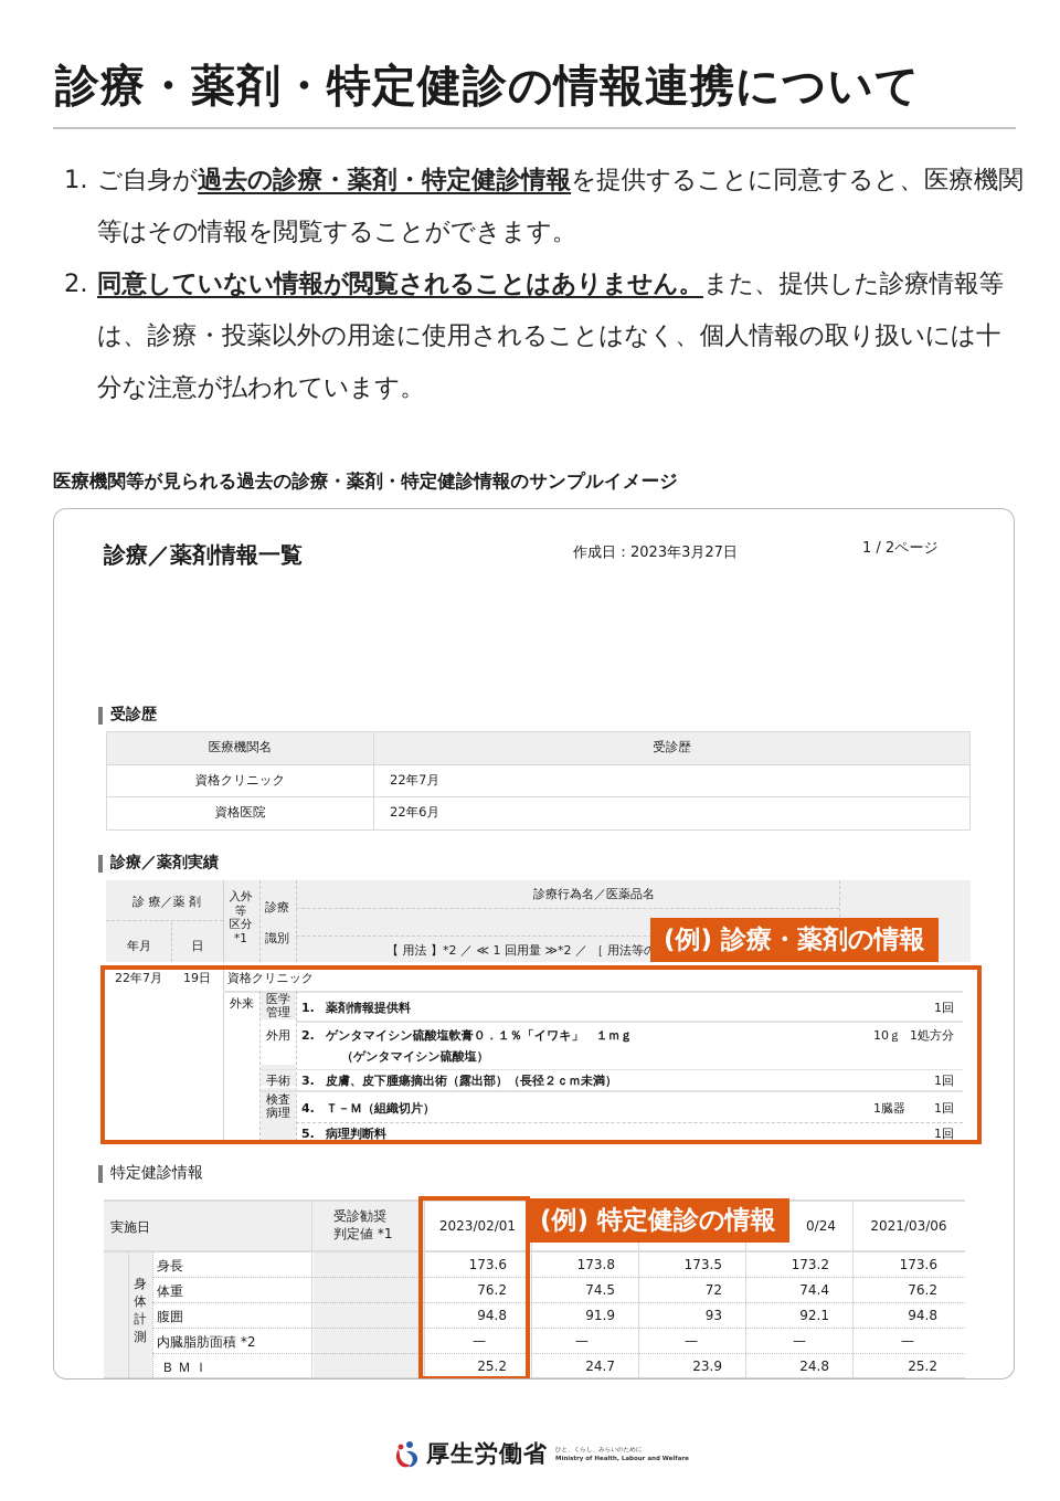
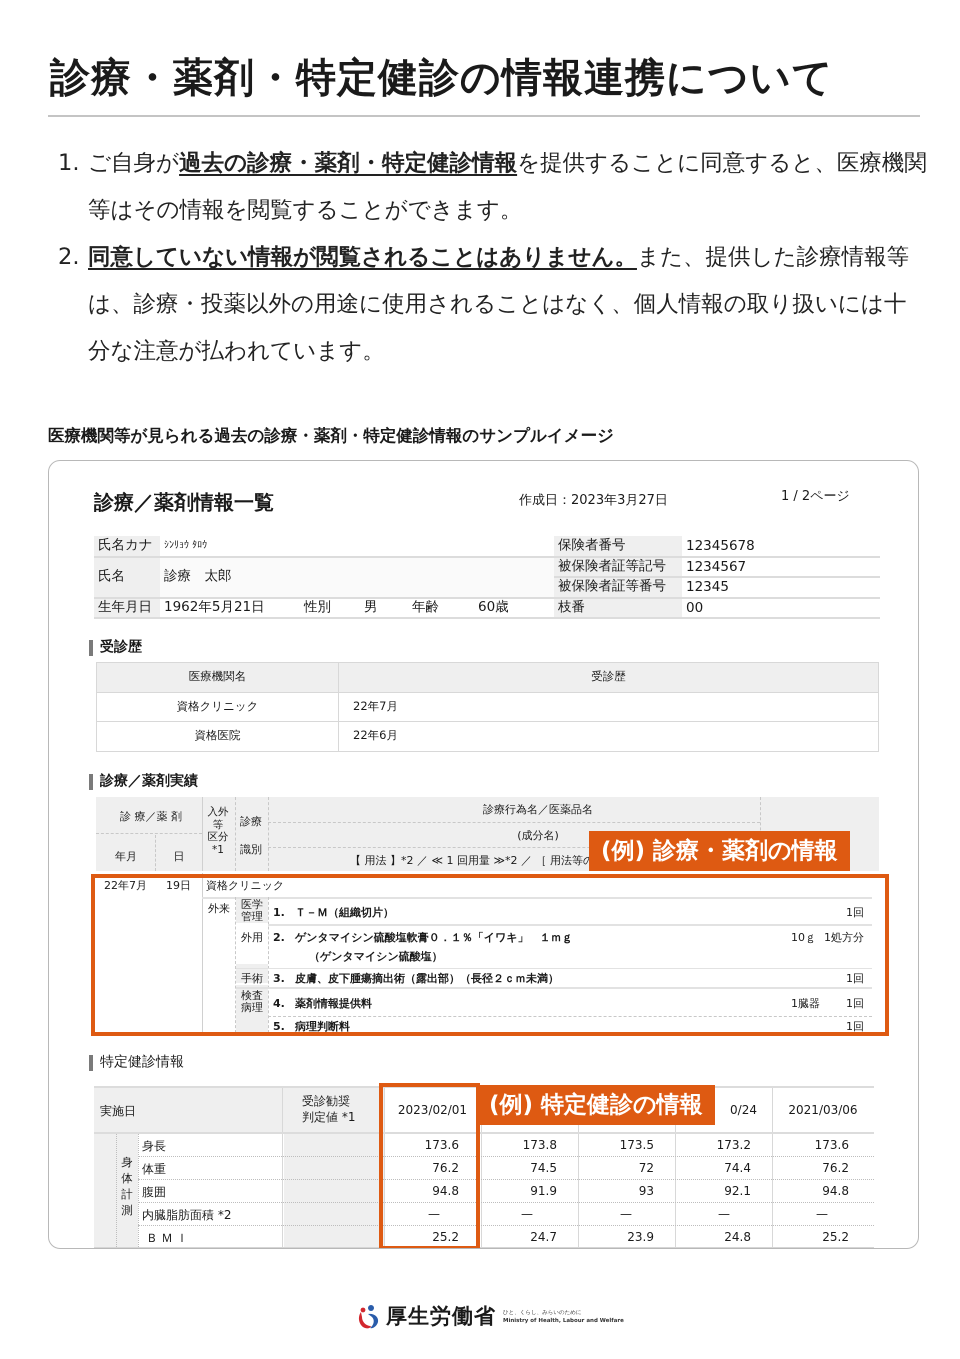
  診療・薬剤・特定健診の情報連携について
  1.
  ご自身が過去の診療・薬剤・特定健診情報を提供することに同意すると、医療機関等はその情報を閲覧することができます。
  2.
  同意していない情報が閲覧されることはありません。また、提供した診療情報等は、診療・投薬以外の用途に使用されることはなく、個人情報の取り扱いには十分な注意が払われています。
  医療機関等が見られる過去の診療・薬剤・特定健診情報のサンプルイメージ
  診療／薬剤情報一覧
  作成日：2023年3月27日
  1 / 2ページ
+ 氏名カナ	ｼﾝﾘｮｳ ﾀﾛｳ	保険者番号	12345678
+ 氏名	診療 太郎	被保険者証等記号	1234567
+ 被保険者証等番号	12345
+ 生年月日	1962年5月21日	性別	男	年齢	60歳	枝番	00
  受診歴
  医療機関名	受診歴
  資格クリニック	22年7月
  資格医院	22年6月
  診療／薬剤実績
  診 療／薬 剤
  年月
  日
  入外
  等
  区分
  *1
  診療
  識別
  診療行為名／医薬品名
+ (成分名)
  【 用法 】*2 ／ ≪ 1 回用量 ≫*2 ／ ［ 用法等
  22年7月
  19日
  資格クリニック
  外来
  医学
  管理
  1.
- 薬剤情報提供料
+ Ｔ－Ｍ（組織切片）
  1回
  外用
  2.
  ゲンタマイシン硫酸塩軟膏０．１％「イワキ」 １ｍｇ
  （ゲンタマイシン硫酸塩）
  10ｇ
  1処方分
  手術
  3.
  皮膚、皮下腫瘍摘出術（露出部）（長径２ｃｍ未満）
  1回
  検査
  病理
  4.
- Ｔ－Ｍ（組織切片）
+ 薬剤情報提供料
  1臓器
  1回
  5.
  病理判断料
  1回
  (例) 診療・薬剤の情報
  特定健診情報
  実施日
  受診勧奨
  判定値 *1
  2023/02/01
  0/24
  2021/03/06
  身
  体
  計
  測
  身長
  173.6
  173.8
  173.5
  173.2
  173.6
  体重
  76.2
  74.5
  72
  74.4
  76.2
  腹囲
  94.8
  91.9
  93
  92.1
  94.8
  内臓脂肪面積 *2
  —
  —
  —
  —
  —
  ＢＭＩ
  25.2
  24.7
  23.9
  24.8
  25.2
  (例) 特定健診の情報
  厚生労働省
